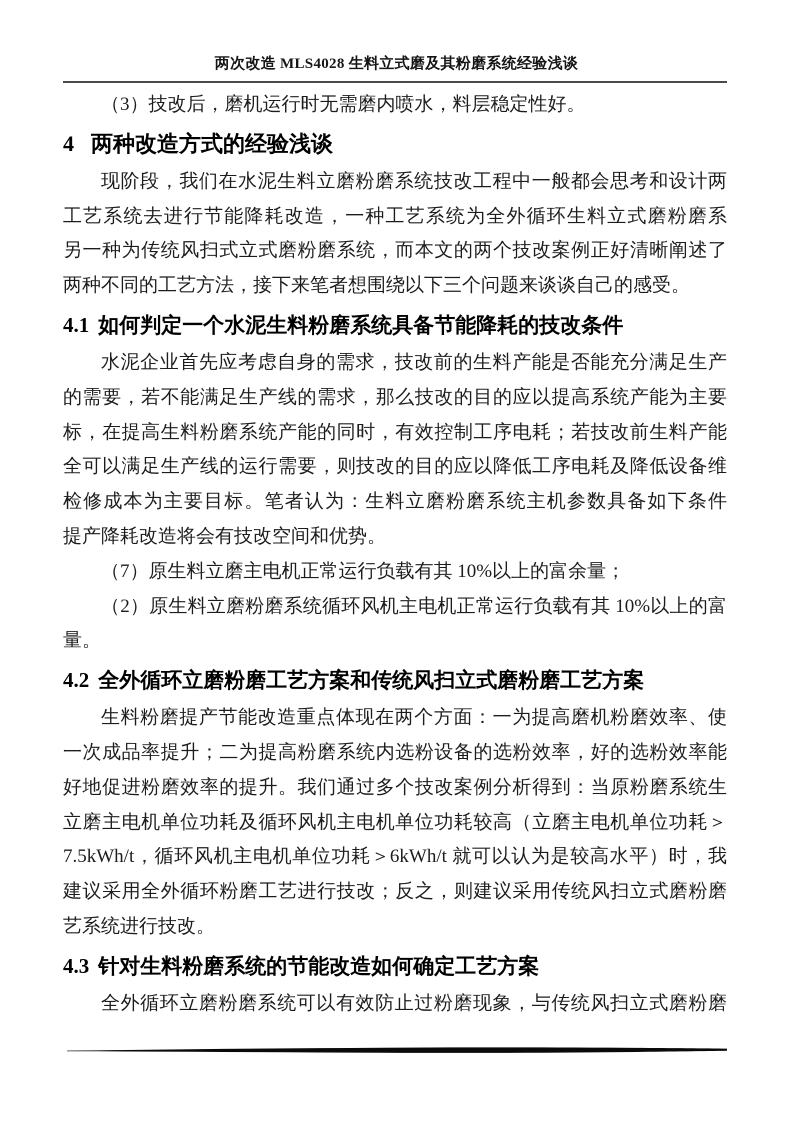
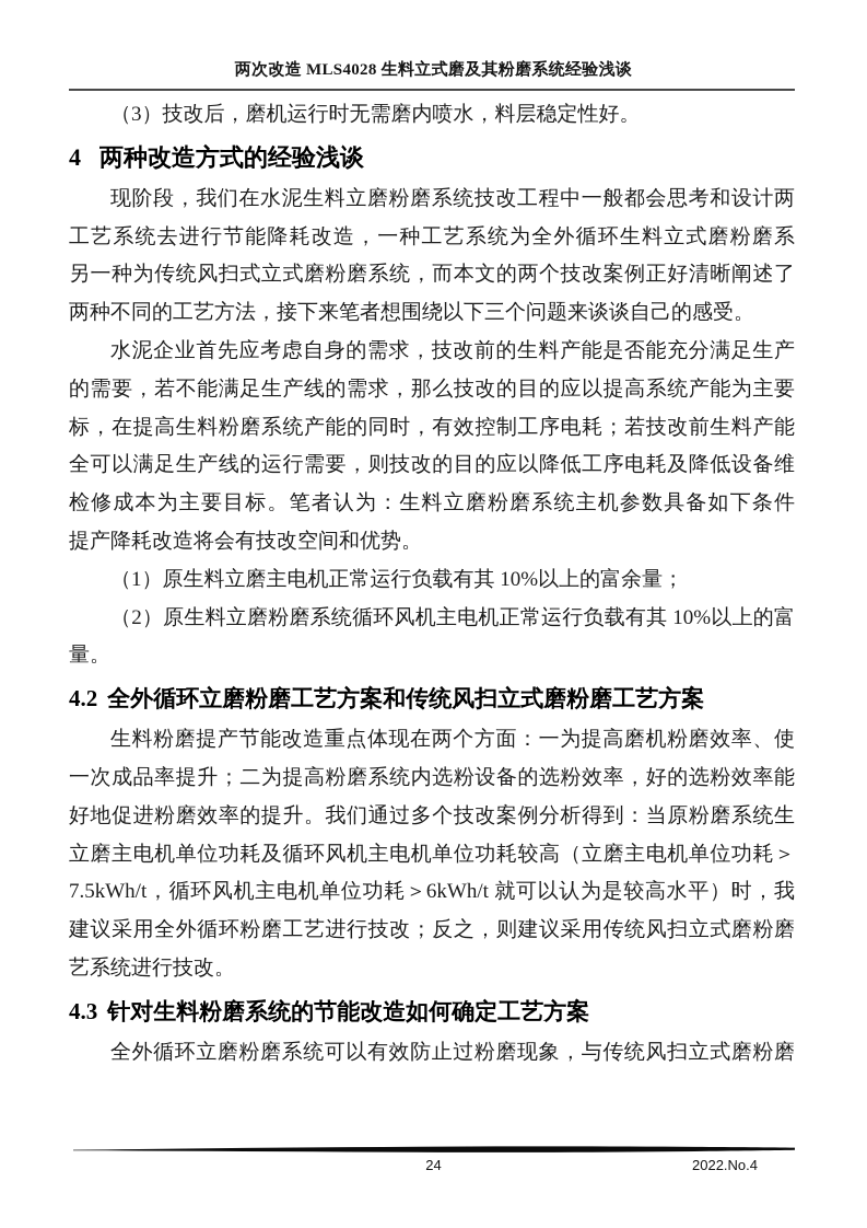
  两次改造 MLS4028 生料立式磨及其粉磨系统经验浅谈
  （3）技改后，磨机运行时无需磨内喷水，料层稳定性好。
  4 两种改造方式的经验浅谈
  现阶段，我们在水泥生料立磨粉磨系统技改工程中一般都会思考和设计两
  工艺系统去进行节能降耗改造，一种工艺系统为全外循环生料立式磨粉磨系
  另一种为传统风扫式立式磨粉磨系统，而本文的两个技改案例正好清晰阐述了
  两种不同的工艺方法，接下来笔者想围绕以下三个问题来谈谈自己的感受。
- 4.1 如何判定一个水泥生料粉磨系统具备节能降耗的技改条件
  水泥企业首先应考虑自身的需求，技改前的生料产能是否能充分满足生产
  的需要，若不能满足生产线的需求，那么技改的目的应以提高系统产能为主要
  标，在提高生料粉磨系统产能的同时，有效控制工序电耗；若技改前生料产能
  全可以满足生产线的运行需要，则技改的目的应以降低工序电耗及降低设备维
  检修成本为主要目标。笔者认为：生料立磨粉磨系统主机参数具备如下条件
  提产降耗改造将会有技改空间和优势。
- （7）原生料立磨主电机正常运行负载有其 10%以上的富余量；
+ （1）原生料立磨主电机正常运行负载有其 10%以上的富余量；
  （2）原生料立磨粉磨系统循环风机主电机正常运行负载有其 10%以上的富
  量。
  4.2 全外循环立磨粉磨工艺方案和传统风扫立式磨粉磨工艺方案
  生料粉磨提产节能改造重点体现在两个方面：一为提高磨机粉磨效率、使
  一次成品率提升；二为提高粉磨系统内选粉设备的选粉效率，好的选粉效率能
  好地促进粉磨效率的提升。我们通过多个技改案例分析得到：当原粉磨系统生
  立磨主电机单位功耗及循环风机主电机单位功耗较高（立磨主电机单位功耗＞
  7.5kWh/t，循环风机主电机单位功耗＞6kWh/t 就可以认为是较高水平）时，我
  建议采用全外循环粉磨工艺进行技改；反之，则建议采用传统风扫立式磨粉磨
  艺系统进行技改。
  4.3 针对生料粉磨系统的节能改造如何确定工艺方案
  全外循环立磨粉磨系统可以有效防止过粉磨现象，与传统风扫立式磨粉磨
+ 24
+ 2022.No.4
